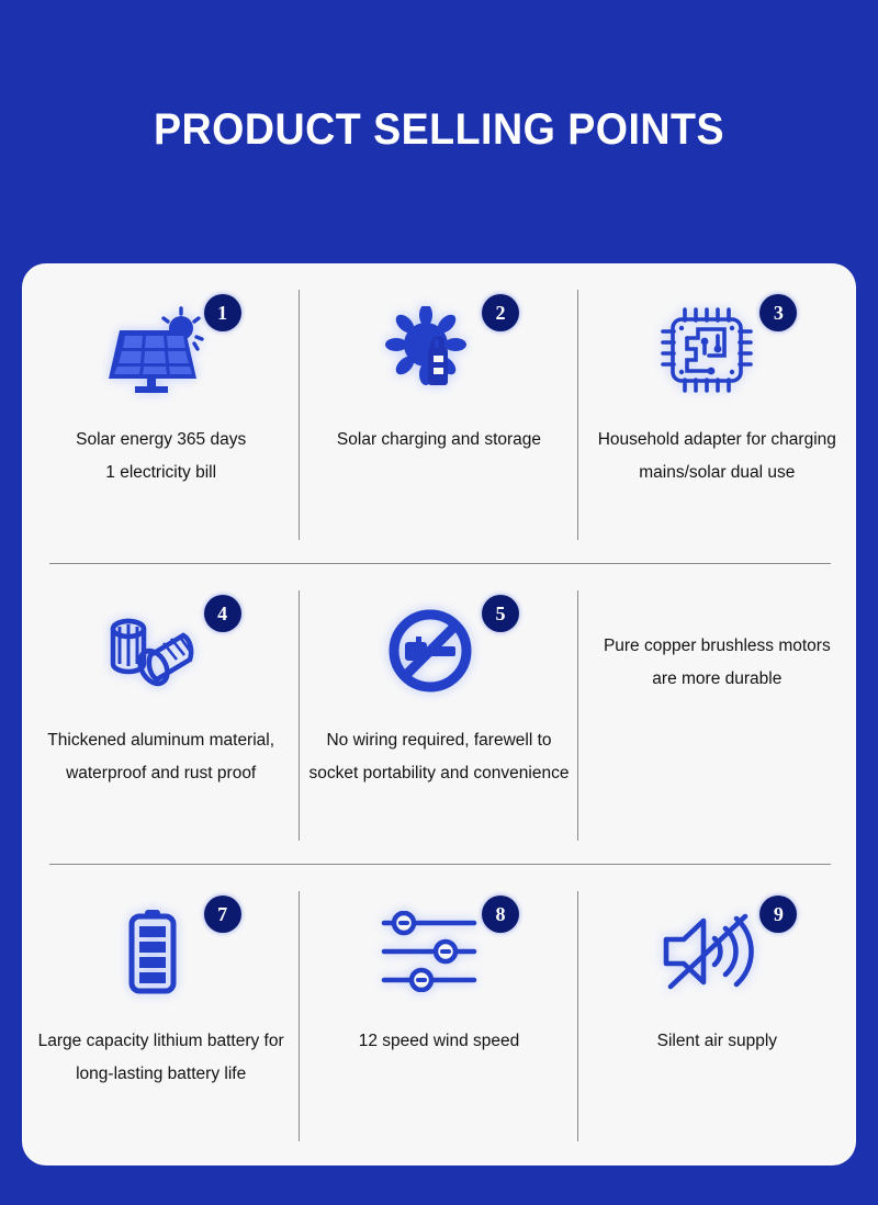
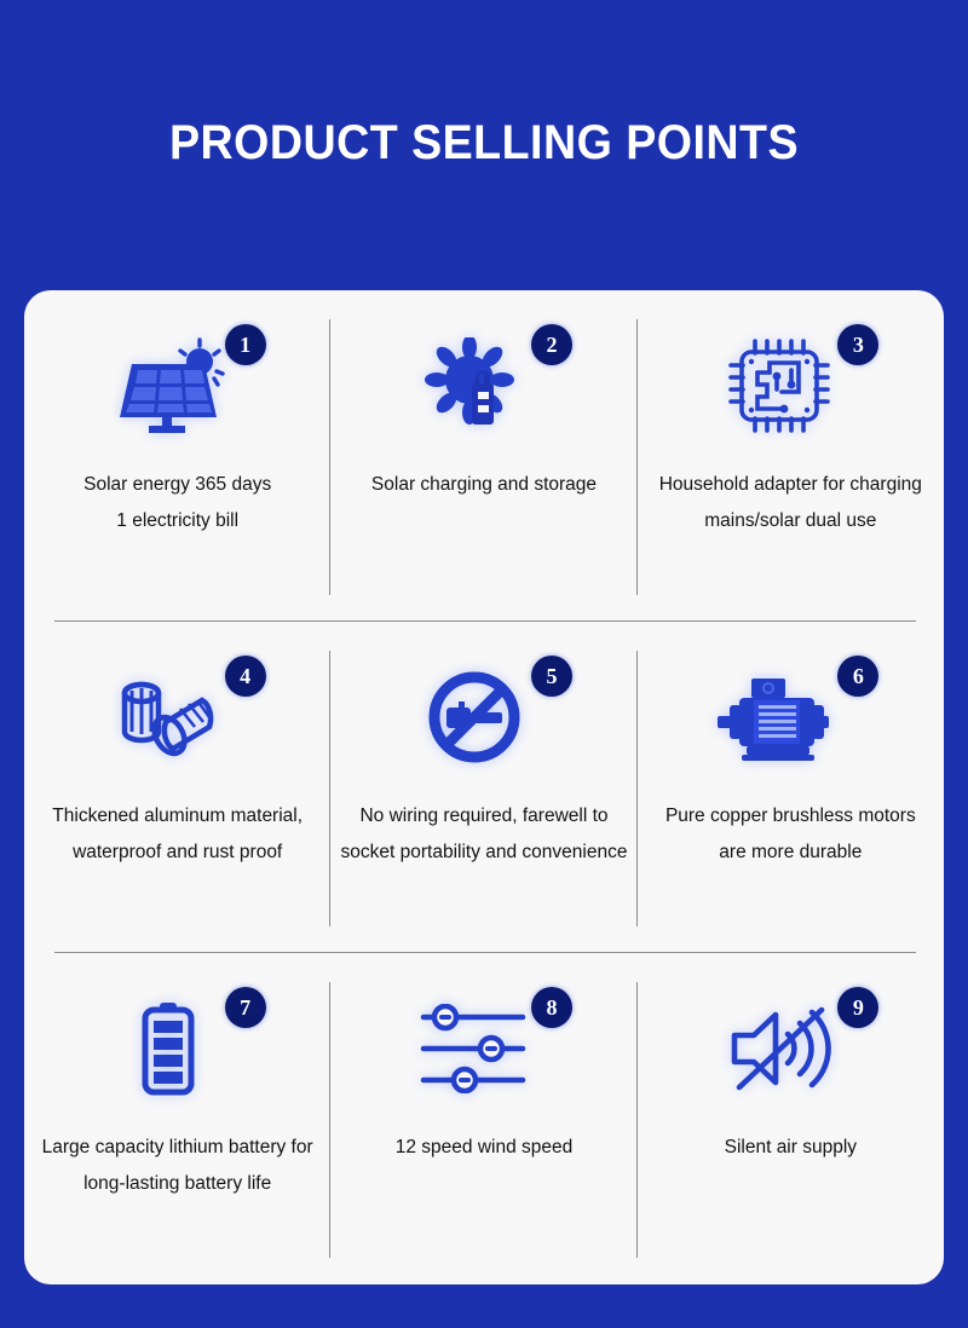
  PRODUCT SELLING POINTS
  1
  Solar energy 365 days
  1 electricity bill
  2
  Solar charging and storage
  3
  Household adapter for charging
  mains/solar dual use
  4
  Thickened aluminum material,
  waterproof and rust proof
  5
  No wiring required, farewell to
  socket portability and convenience
+ 6
  Pure copper brushless motors
  are more durable
  7
  Large capacity lithium battery for
  long-lasting battery life
  8
  12 speed wind speed
  9
  Silent air supply
